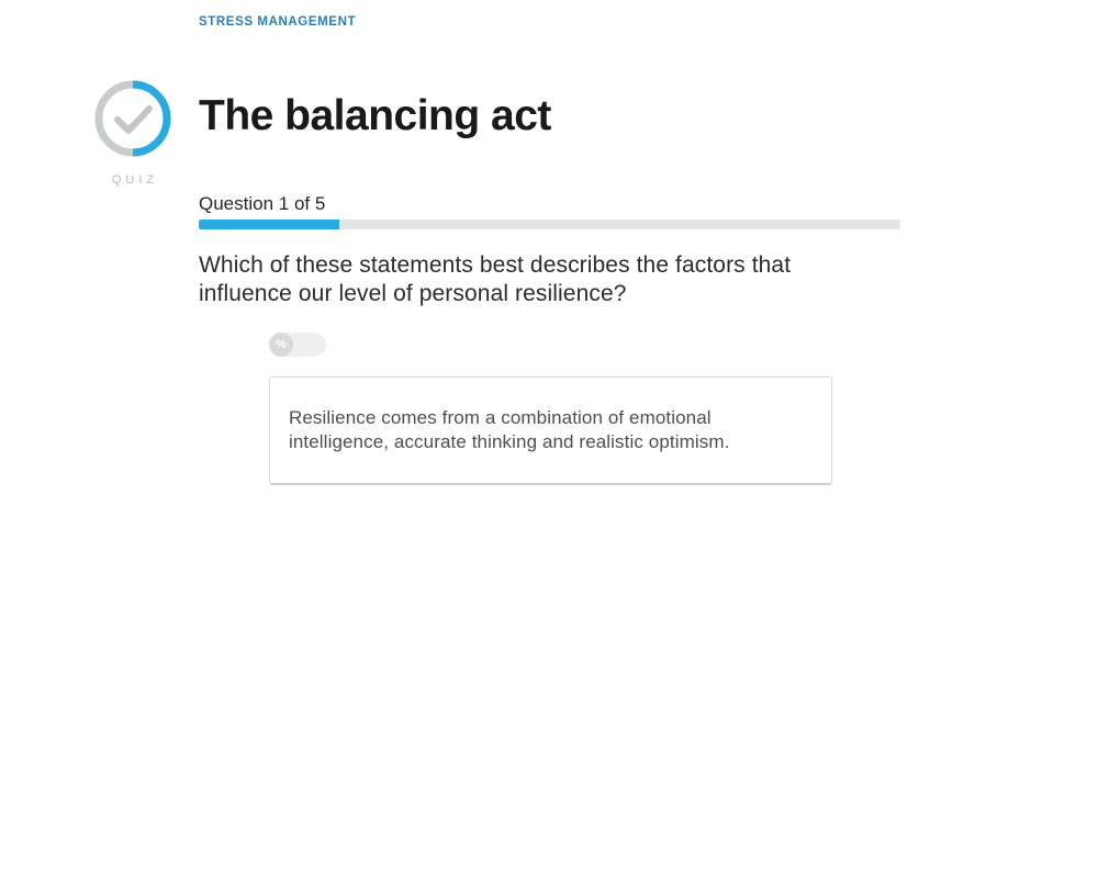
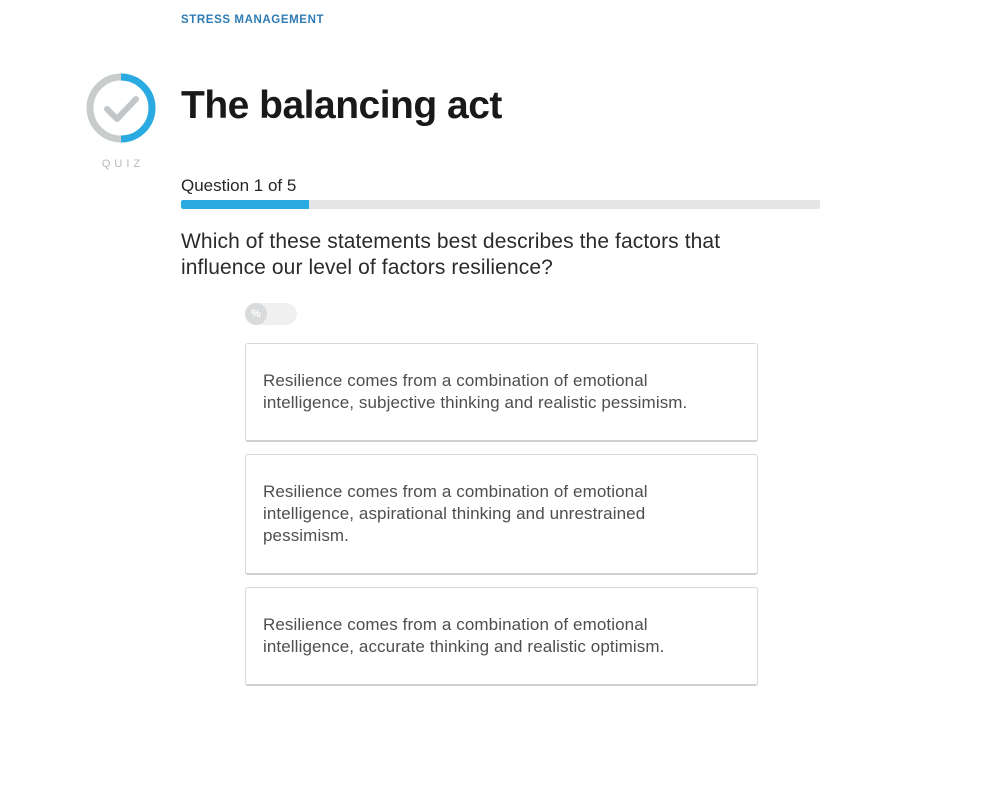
  STRESS MANAGEMENT
  QUIZ
  The balancing act
  Question 1 of 5
- Which of these statements best describes the factors that influence our level of personal resilience?
+ Which of these statements best describes the factors that influence our level of factors resilience?
  %
+ Resilience comes from a combination of emotional intelligence, subjective thinking and realistic pessimism.
+ Resilience comes from a combination of emotional intelligence, aspirational thinking and unrestrained pessimism.
  Resilience comes from a combination of emotional intelligence, accurate thinking and realistic optimism.
